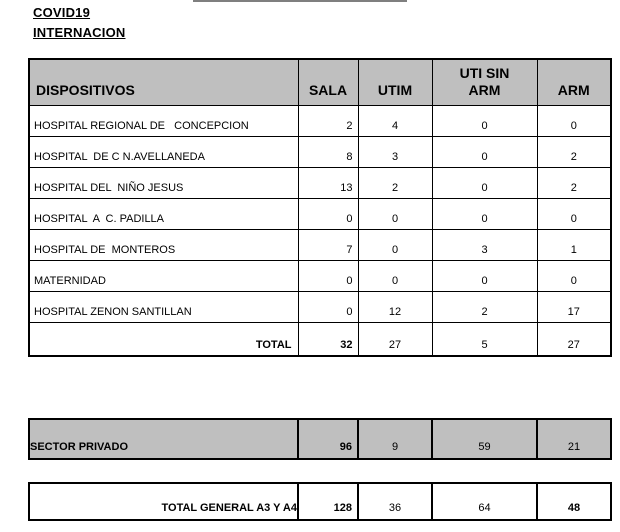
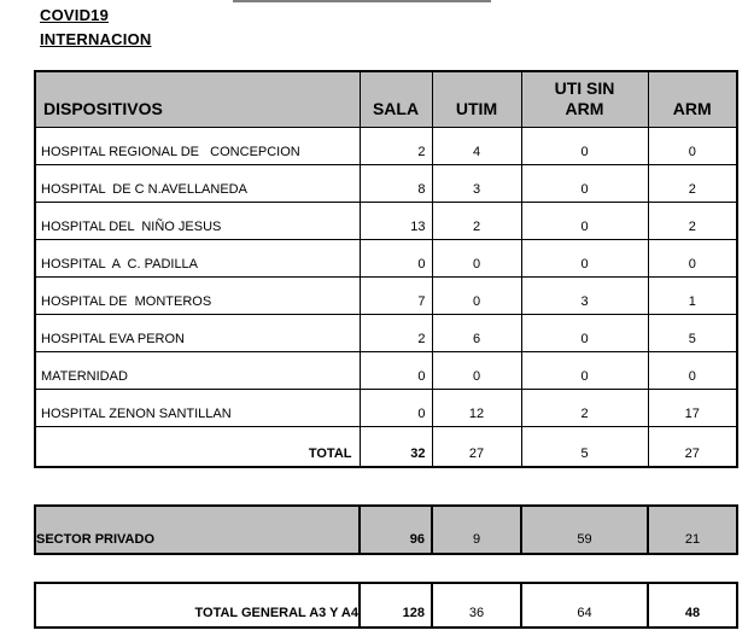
  COVID19
  INTERNACION
  DISPOSITIVOS	SALA	UTIM	UTI SIN ARM	ARM
  HOSPITAL REGIONAL DE CONCEPCION	2	4	0	0
  HOSPITAL DE C N.AVELLANEDA	8	3	0	2
  HOSPITAL DEL NIÑO JESUS	13	2	0	2
  HOSPITAL A C. PADILLA	0	0	0	0
  HOSPITAL DE MONTEROS	7	0	3	1
+ HOSPITAL EVA PERON	2	6	0	5
  MATERNIDAD	0	0	0	0
  HOSPITAL ZENON SANTILLAN	0	12	2	17
  TOTAL	32	27	5	27
  SECTOR PRIVADO	96	9	59	21
  TOTAL GENERAL A3 Y A4	128	36	64	48
